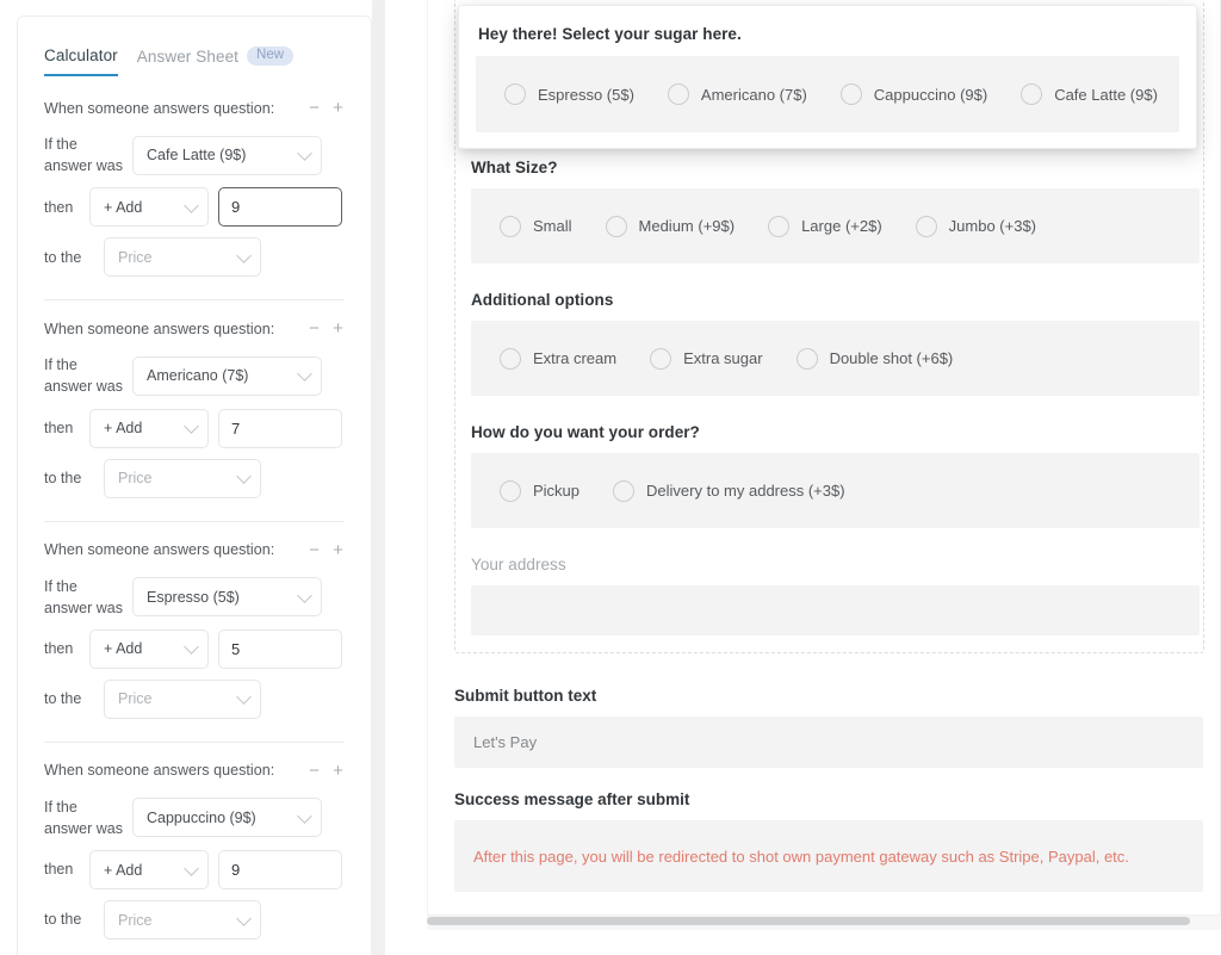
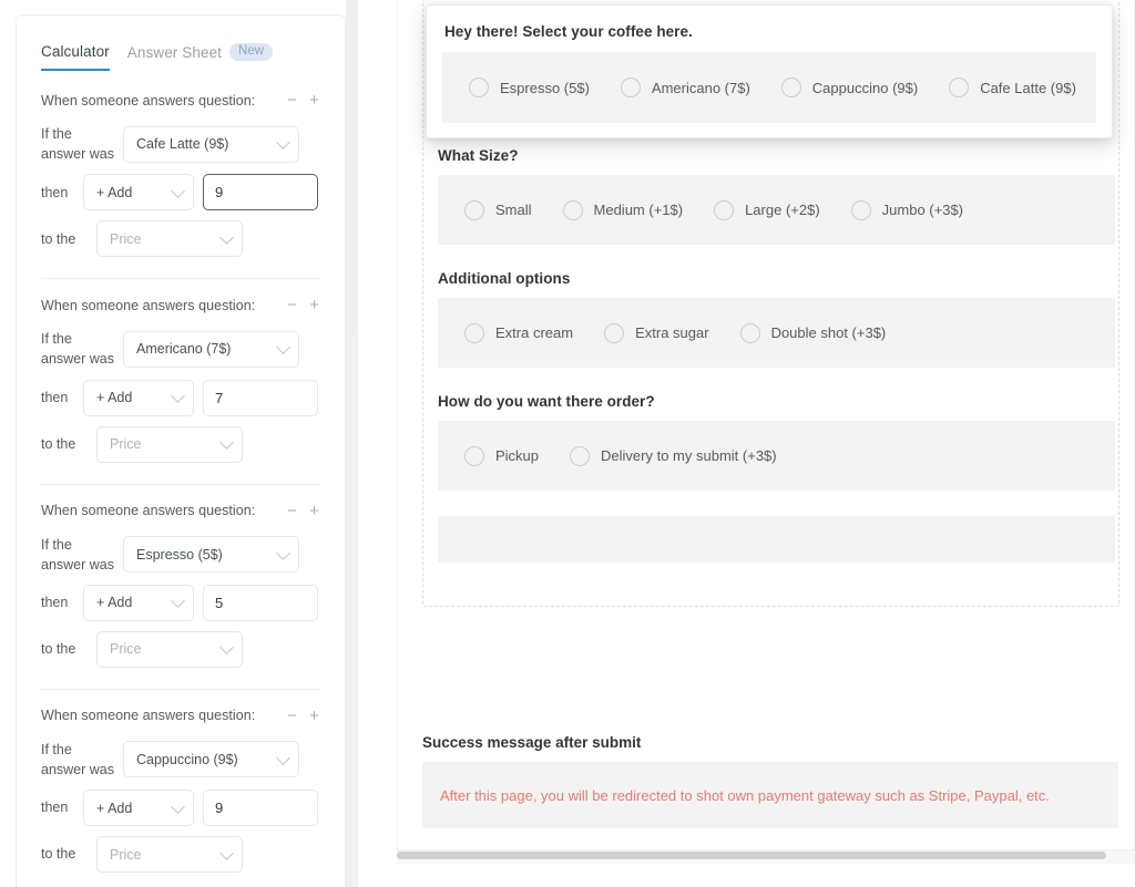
  Calculator
  Answer Sheet
  New
  When someone answers question:
  −
  +
  If the answer was
  Cafe Latte (9$)
  then
  + Add
  9
  to the
  Price
  When someone answers question:
  −
  +
  If the answer was
  Americano (7$)
  then
  + Add
  7
  to the
  Price
  When someone answers question:
  −
  +
  If the answer was
  Espresso (5$)
  then
  + Add
  5
  to the
  Price
  When someone answers question:
  −
  +
  If the answer was
  Cappuccino (9$)
  then
  + Add
  9
  to the
  Price
  What Size?
  Small
- Medium (+9$)
+ Medium (+1$)
  Large (+2$)
  Jumbo (+3$)
  Additional options
  Extra cream
  Extra sugar
- Double shot (+6$)
+ Double shot (+3$)
- How do you want your order?
+ How do you want there order?
  Pickup
- Delivery to my address (+3$)
+ Delivery to my submit (+3$)
- Your address
- Submit button text
- Let's Pay
  Success message after submit
  After this page, you will be redirected to shot own payment gateway such as Stripe, Paypal, etc.
- Hey there! Select your sugar here.
+ Hey there! Select your coffee here.
  Espresso (5$)
  Americano (7$)
  Cappuccino (9$)
  Cafe Latte (9$)
